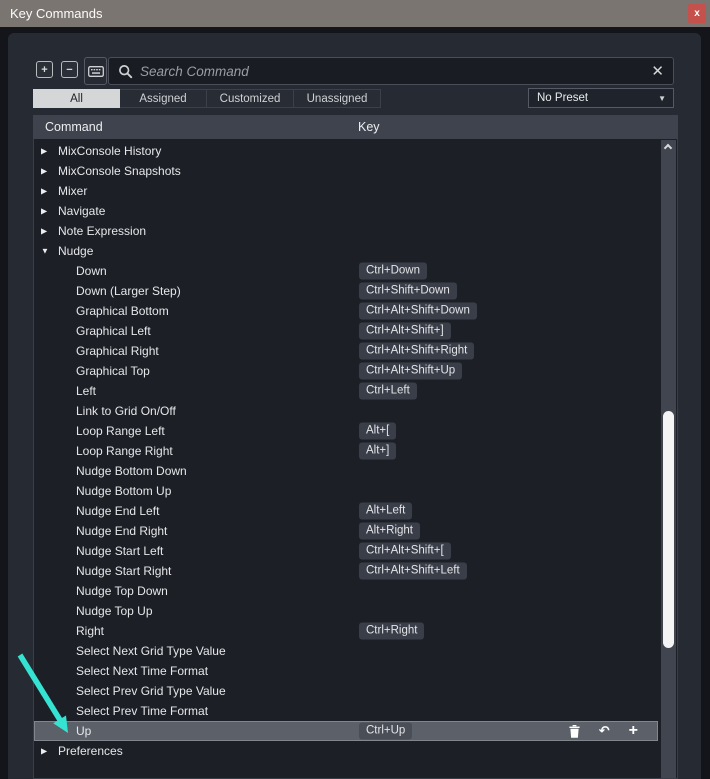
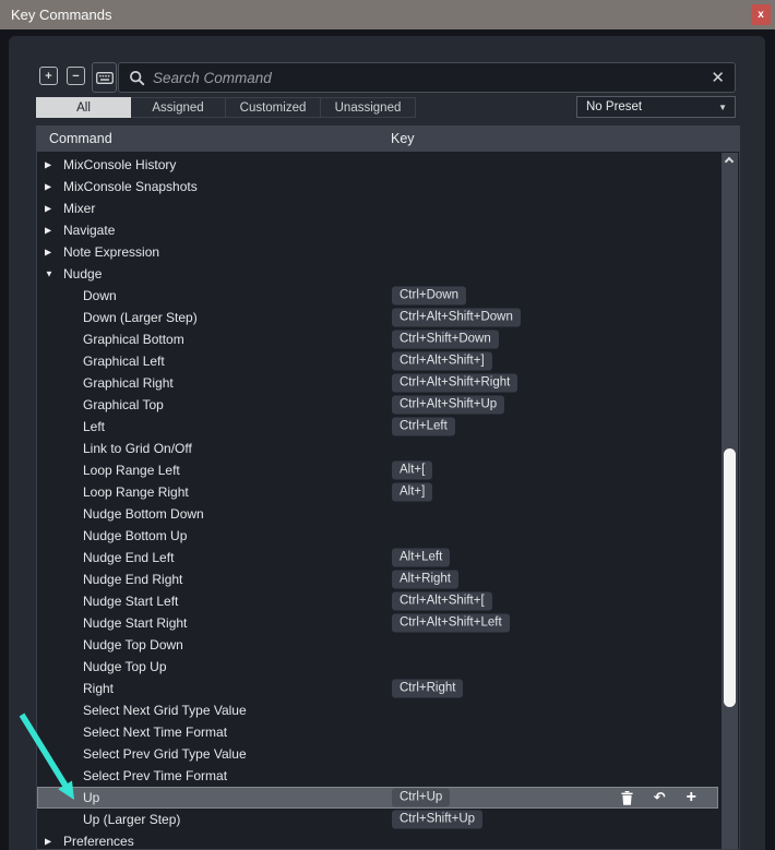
  Key Commands
  x
  +
  −
  Search Command
  ✕
  All
  Assigned
  Customized
  Unassigned
  No Preset
  ▼
  Command
  Key
  ▶
  MixConsole History
  ▶
  MixConsole Snapshots
  ▶
  Mixer
  ▶
  Navigate
  ▶
  Note Expression
  ▼
  Nudge
  Down
  Ctrl+Down
  Down (Larger Step)
- Ctrl+Shift+Down
+ Ctrl+Alt+Shift+Down
  Graphical Bottom
- Ctrl+Alt+Shift+Down
+ Ctrl+Shift+Down
  Graphical Left
  Ctrl+Alt+Shift+]
  Graphical Right
  Ctrl+Alt+Shift+Right
  Graphical Top
  Ctrl+Alt+Shift+Up
  Left
  Ctrl+Left
  Link to Grid On/Off
  Loop Range Left
  Alt+[
  Loop Range Right
  Alt+]
  Nudge Bottom Down
  Nudge Bottom Up
  Nudge End Left
  Alt+Left
  Nudge End Right
  Alt+Right
  Nudge Start Left
  Ctrl+Alt+Shift+[
  Nudge Start Right
  Ctrl+Alt+Shift+Left
  Nudge Top Down
  Nudge Top Up
  Right
  Ctrl+Right
  Select Next Grid Type Value
  Select Next Time Format
  Select Prev Grid Type Value
  Select Prev Time Format
  Up
  Ctrl+Up
  ↶
  +
+ Up (Larger Step)
+ Ctrl+Shift+Up
  ▶
  Preferences
